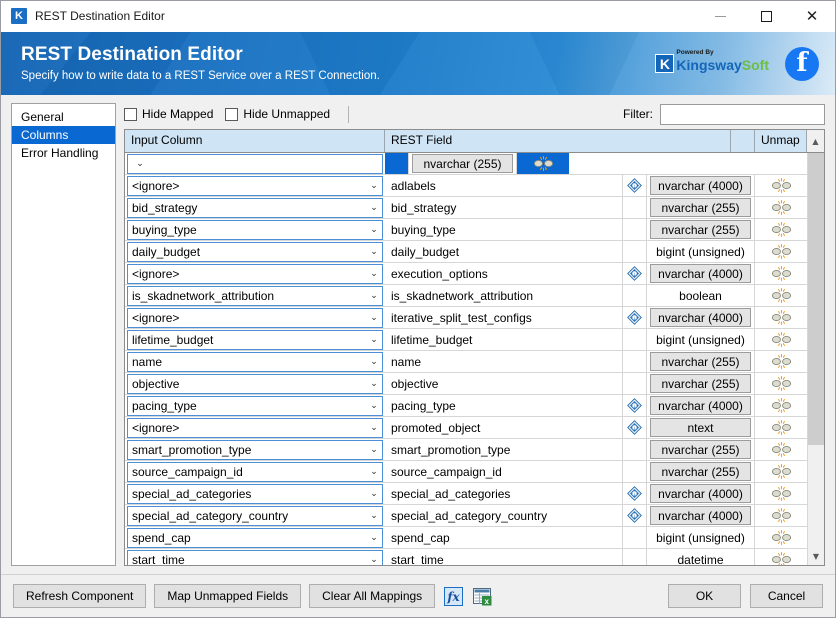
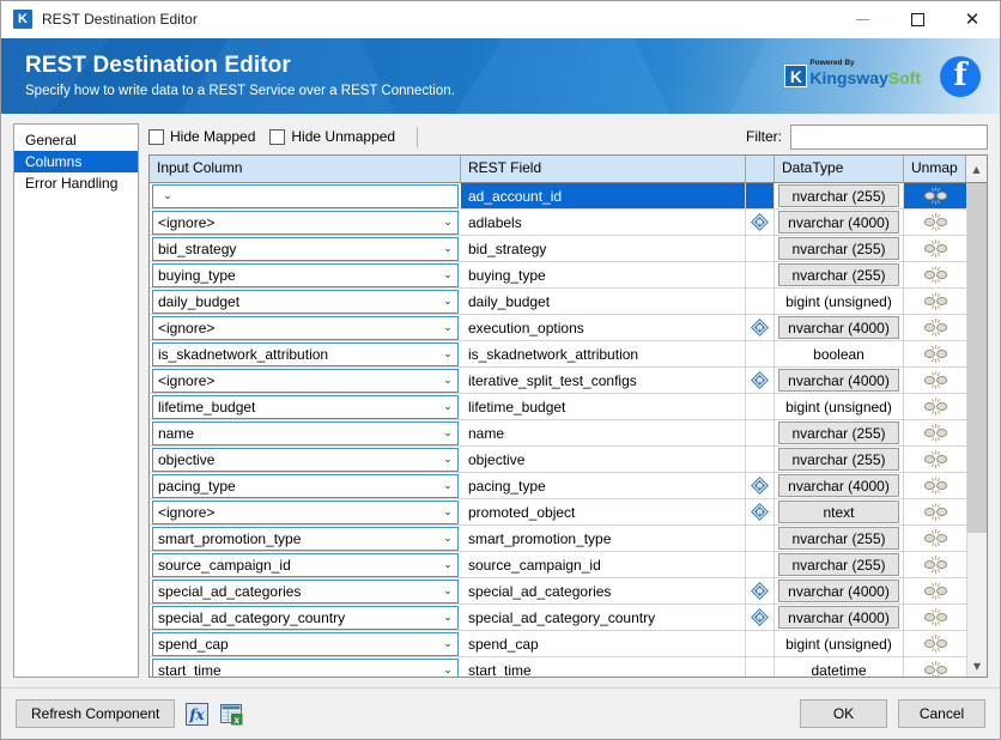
  K
  REST Destination Editor
  ✕
  REST Destination Editor
  Specify how to write data to a REST Service over a REST Connection.
  K
  KingswaySoft
  f
  General
  Columns
  Error Handling
  Hide Mapped
  Hide Unmapped
  Filter:
  Input Column
  REST Field
+ DataType
  Unmap
  ▲
  ⌄
+ ad_account_id
  nvarchar (255)
  <ignore>
  ⌄
  adlabels
  nvarchar (4000)
  bid_strategy
  ⌄
  bid_strategy
  nvarchar (255)
  buying_type
  ⌄
  buying_type
  nvarchar (255)
  daily_budget
  ⌄
  daily_budget
  bigint (unsigned)
  <ignore>
  ⌄
  execution_options
  nvarchar (4000)
  is_skadnetwork_attribution
  ⌄
  is_skadnetwork_attribution
  boolean
  <ignore>
  ⌄
  iterative_split_test_configs
  nvarchar (4000)
  lifetime_budget
  ⌄
  lifetime_budget
  bigint (unsigned)
  name
  ⌄
  name
  nvarchar (255)
  objective
  ⌄
  objective
  nvarchar (255)
  pacing_type
  ⌄
  pacing_type
  nvarchar (4000)
  <ignore>
  ⌄
  promoted_object
  ntext
  smart_promotion_type
  ⌄
  smart_promotion_type
  nvarchar (255)
  source_campaign_id
  ⌄
  source_campaign_id
  nvarchar (255)
  special_ad_categories
  ⌄
  special_ad_categories
  nvarchar (4000)
  special_ad_category_country
  ⌄
  special_ad_category_country
  nvarchar (4000)
  spend_cap
  ⌄
  spend_cap
  bigint (unsigned)
  start_time
  ⌄
  start_time
  datetime
  ▼
  Refresh Component
- Map Unmapped Fields
- Clear All Mappings
  fx
  x
  OK
  Cancel
